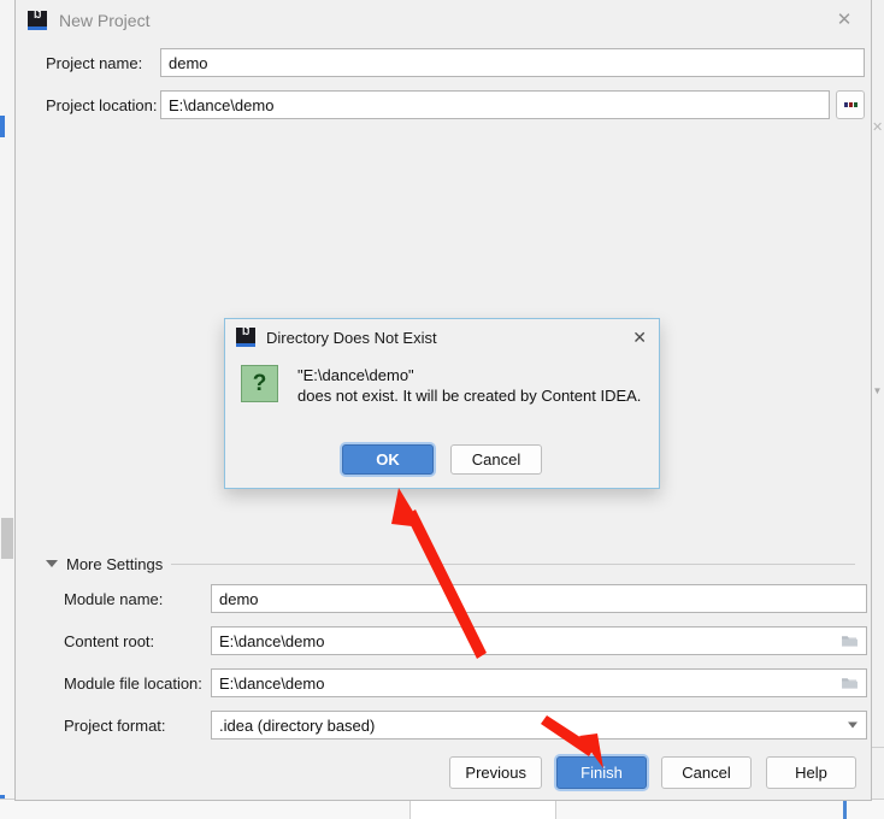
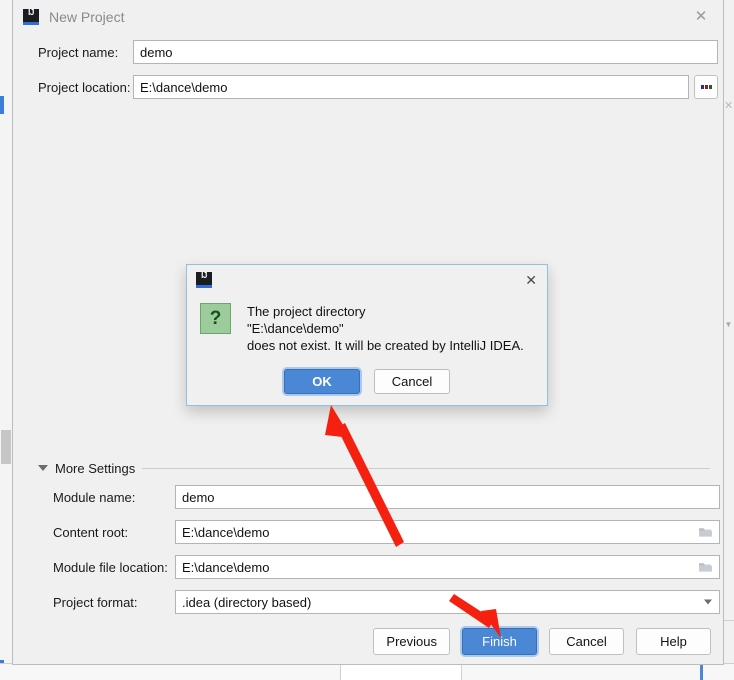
  ✕
  ▼
  New Project
  ✕
  Project name:
  demo
  Project location:
  E:\dance\demo
  More Settings
  Module name:
  demo
  Content root:
  E:\dance\demo
  Module file location:
  E:\dance\demo
  Project format:
  .idea (directory based)
  Previous
  Finish
  Cancel
  Help
- Directory Does Not Exist
  ✕
  ?
+ The project directory
  "E:\dance\demo"
- does not exist. It will be created by Content IDEA.
+ does not exist. It will be created by IntelliJ IDEA.
  OK
  Cancel
